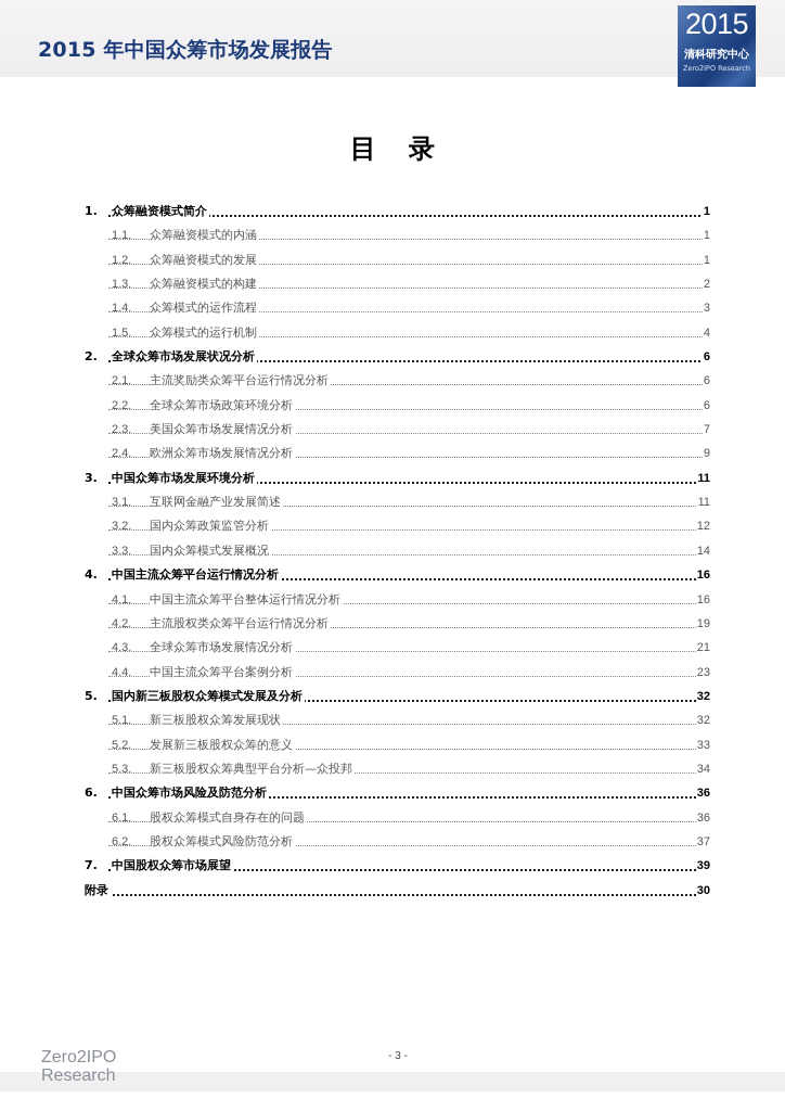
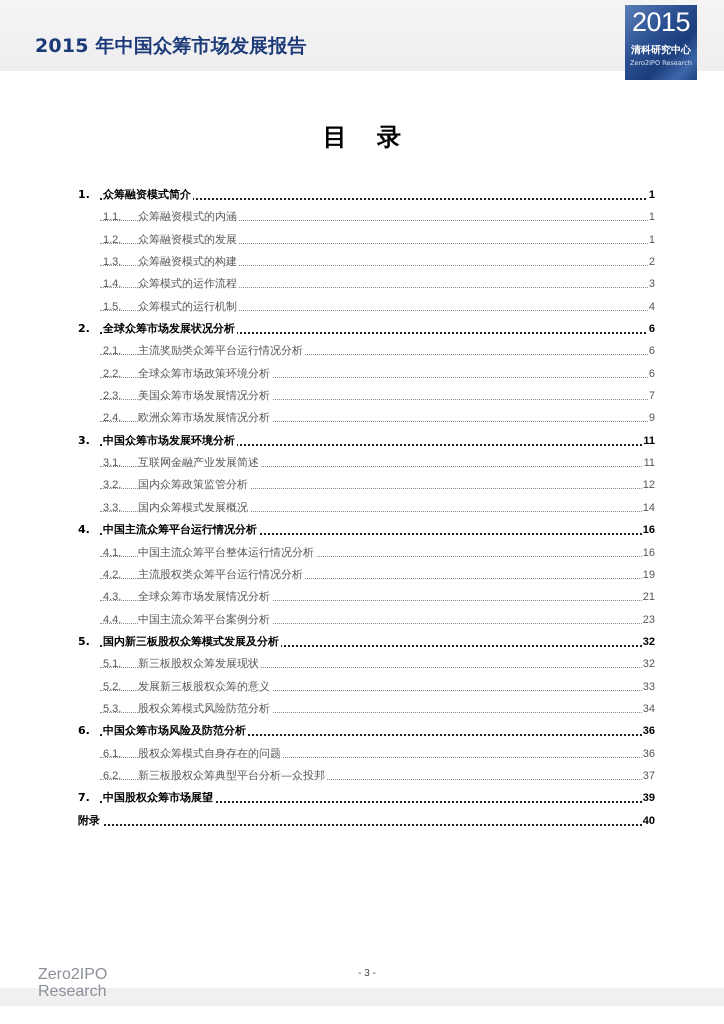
  2015 年中国众筹市场发展报告
  2015
  清科研究中心
  Zero2IPO Research
  目 录
  1.
  众筹融资模式简介
  1
  1.1.
  众筹融资模式的内涵
  1
  1.2.
  众筹融资模式的发展
  1
  1.3.
  众筹融资模式的构建
  2
  1.4.
  众筹模式的运作流程
  3
  1.5.
  众筹模式的运行机制
  4
  2.
  全球众筹市场发展状况分析
  6
  2.1.
  主流奖励类众筹平台运行情况分析
  6
  2.2.
  全球众筹市场政策环境分析
  6
  2.3.
  美国众筹市场发展情况分析
  7
  2.4.
  欧洲众筹市场发展情况分析
  9
  3.
  中国众筹市场发展环境分析
  11
  3.1.
  互联网金融产业发展简述
  11
  3.2.
  国内众筹政策监管分析
  12
  3.3.
  国内众筹模式发展概况
  14
  4.
  中国主流众筹平台运行情况分析
  16
  4.1.
  中国主流众筹平台整体运行情况分析
  16
  4.2.
  主流股权类众筹平台运行情况分析
  19
  4.3.
  全球众筹市场发展情况分析
  21
  4.4.
  中国主流众筹平台案例分析
  23
  5.
  国内新三板股权众筹模式发展及分析
  32
  5.1.
  新三板股权众筹发展现状
  32
  5.2.
  发展新三板股权众筹的意义
  33
  5.3.
- 新三板股权众筹典型平台分析—众投邦
+ 股权众筹模式风险防范分析
  34
  6.
  中国众筹市场风险及防范分析
  36
  6.1.
  股权众筹模式自身存在的问题
  36
  6.2.
- 股权众筹模式风险防范分析
+ 新三板股权众筹典型平台分析—众投邦
  37
  7.
  中国股权众筹市场展望
  39
  附录
- 30
+ 40
  Zero2IPO
  Research
  - 3 -
